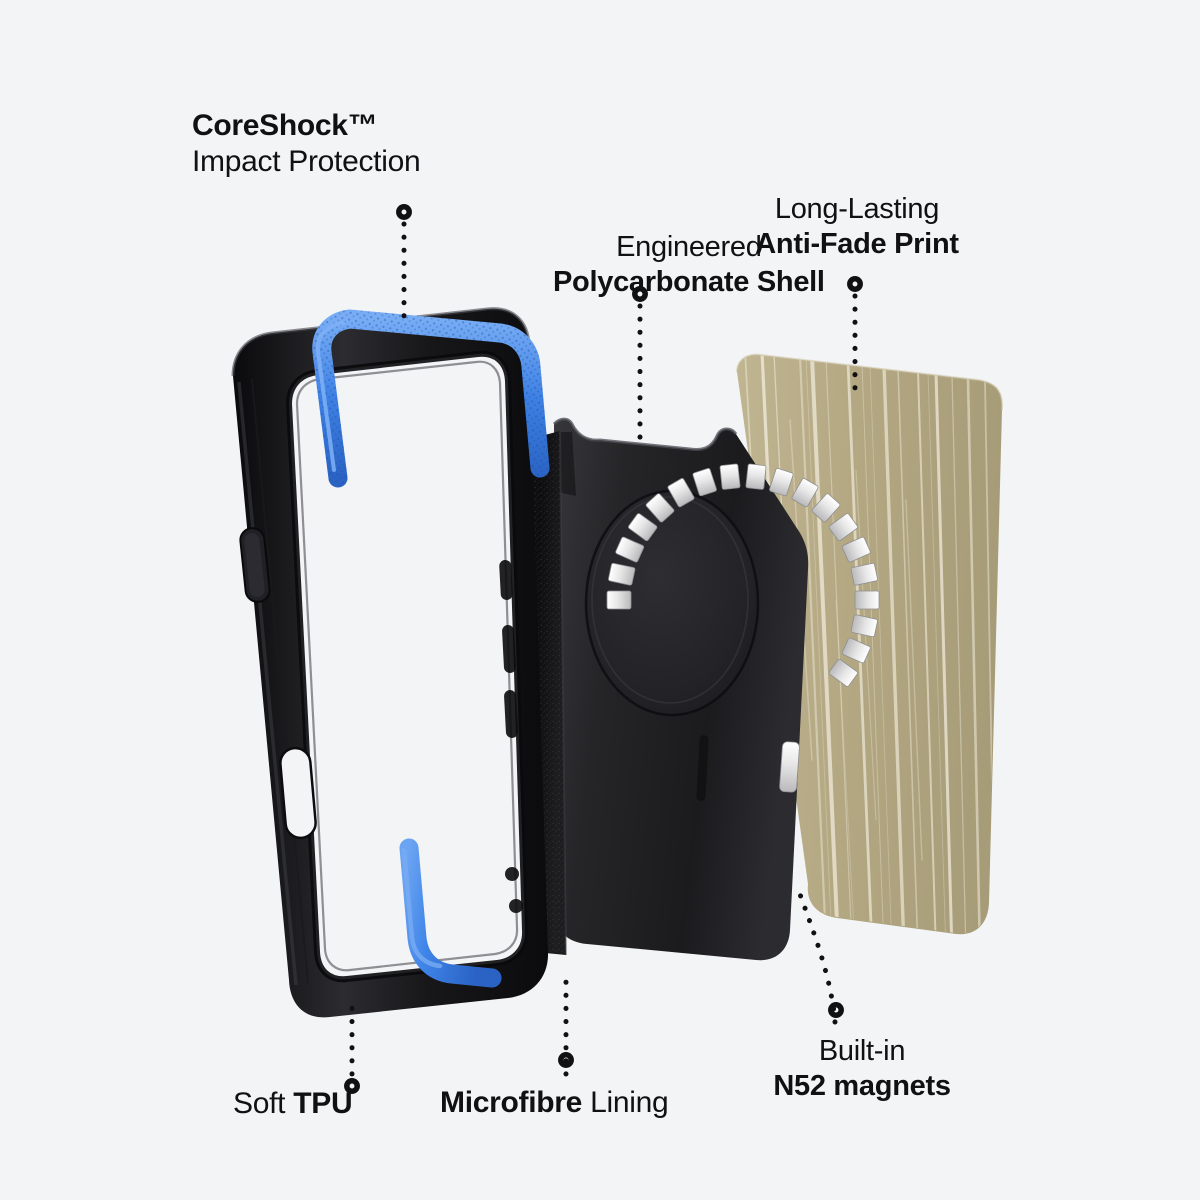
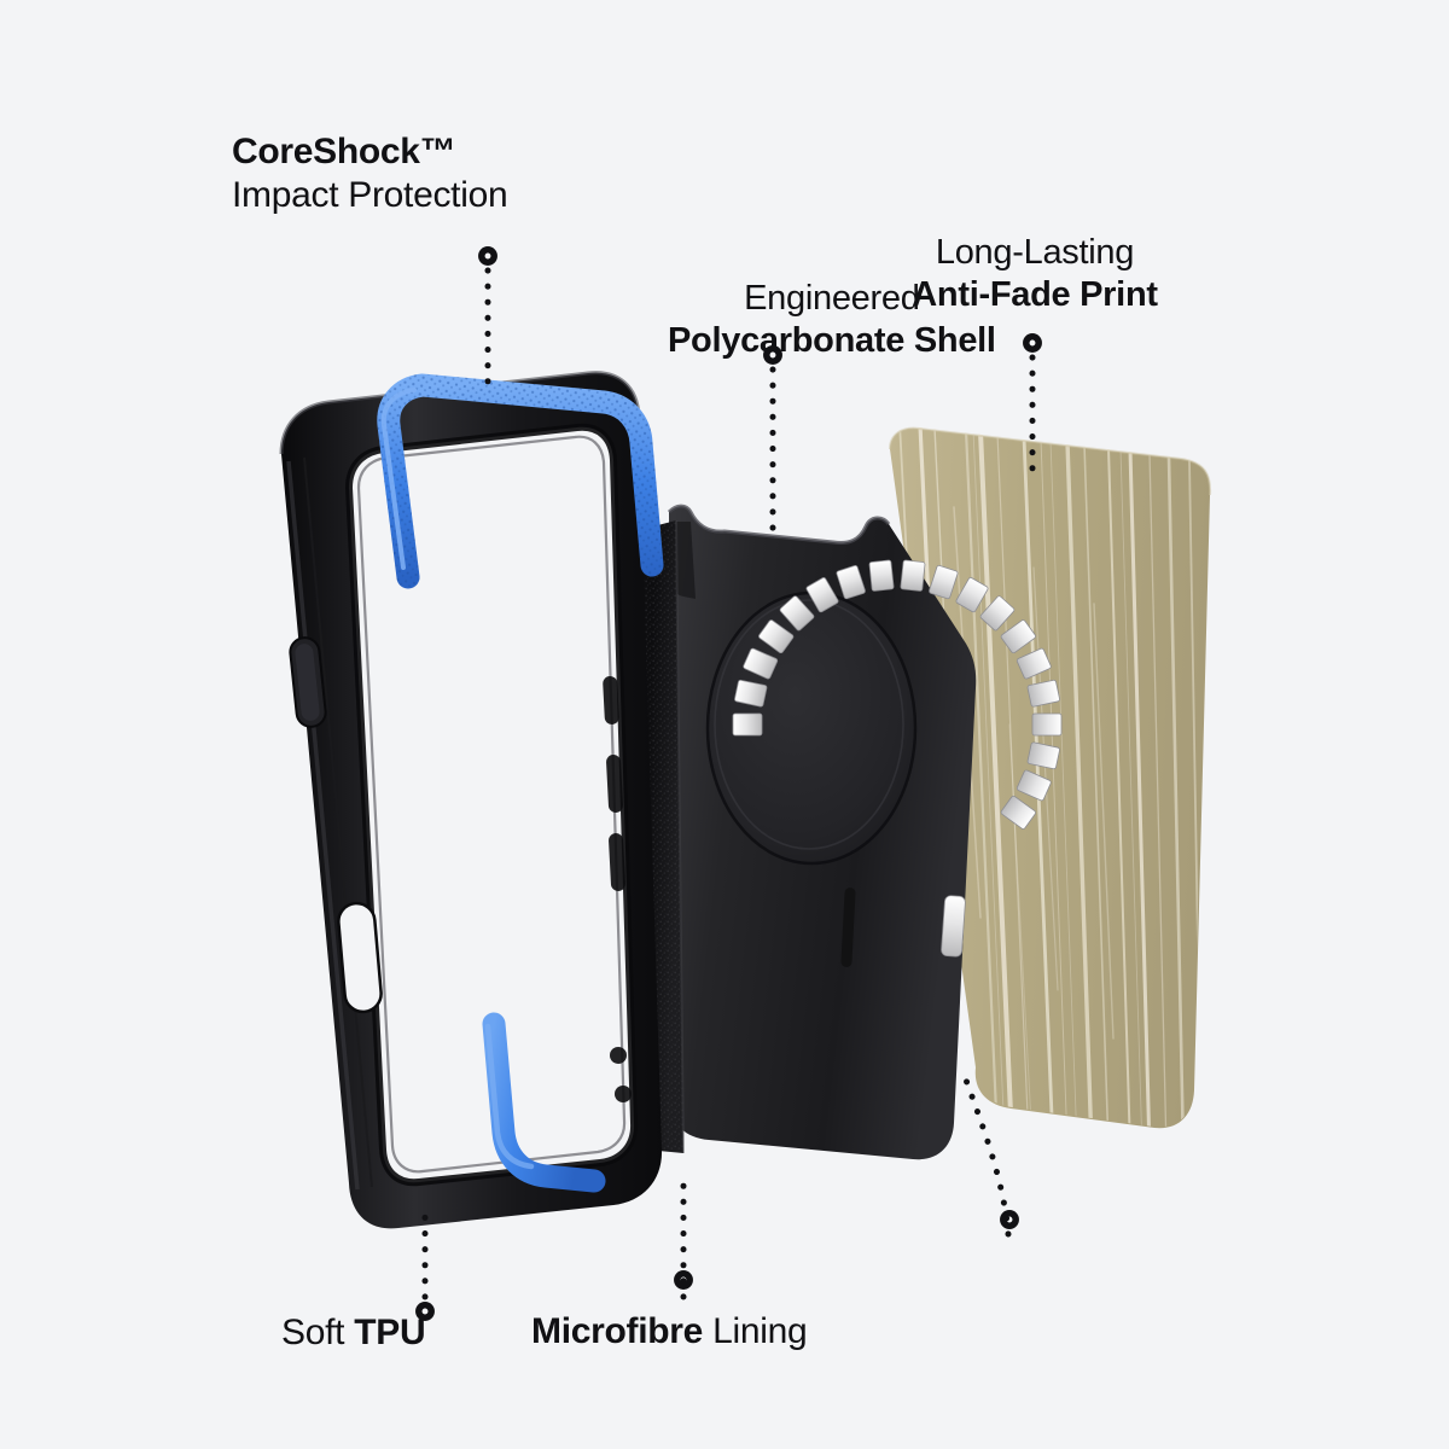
  CoreShock™
  Impact Protection
  Engineered
  Polycarbonate Shell
  Long-Lasting
  Anti-Fade Print
  Soft TPU
  Microfibre Lining
- Built-in
- N52 magnets
